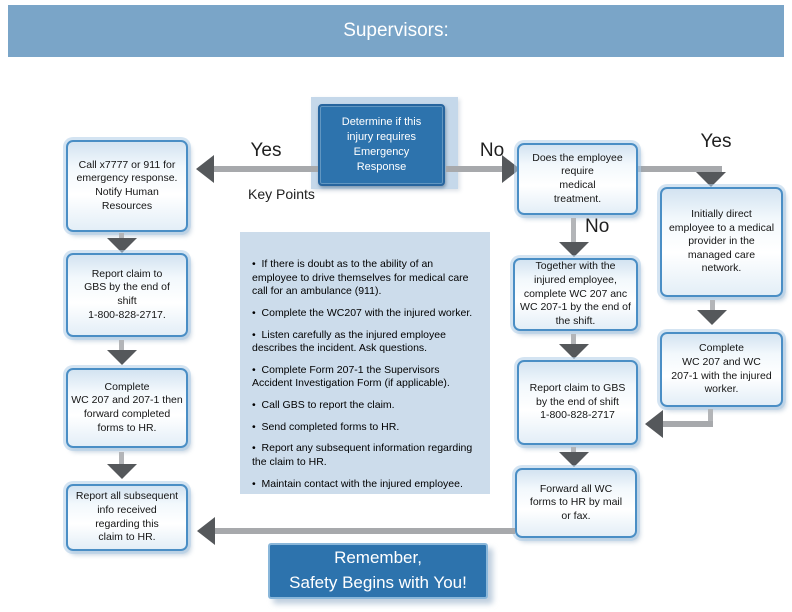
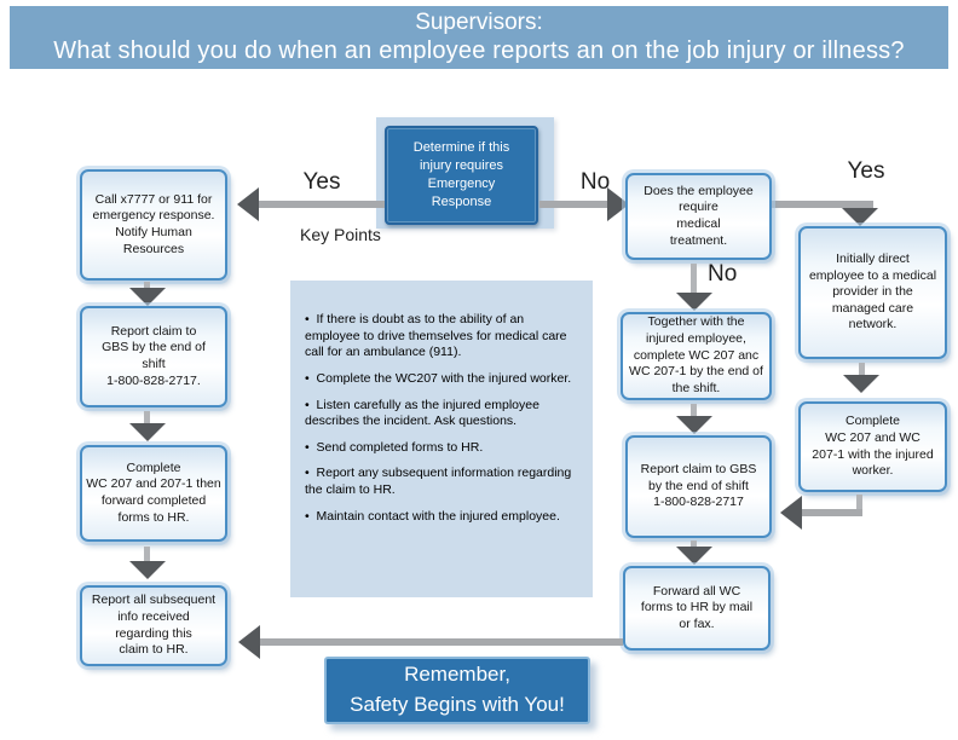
  Supervisors:
+ What should you do when an employee reports an on the job injury or illness?
  Determine if this
  injury requires
  Emergency
  Response
  Yes
  Key Points
  No
  Yes
  Call x7777 or 911 for
  emergency response.
  Notify Human
  Resources
  Report claim to
  GBS by the end of
  shift
  1-800-828-2717.
  Complete
  WC 207 and 207-1 then
  forward completed
  forms to HR.
  Report all subsequent
  info received
  regarding this
  claim to HR.
  Does the employee
  require
  medical
  treatment.
  No
  Together with the
  injured employee,
  complete WC 207 anc
  WC 207-1 by the end of
  the shift.
  Report claim to GBS
  by the end of shift
  1-800-828-2717
  Forward all WC
  forms to HR by mail
  or fax.
  Initially direct
  employee to a medical
  provider in the
  managed care
  network.
  Complete
  WC 207 and WC
  207-1 with the injured
  worker.
  If there is doubt as to the ability of an employee to drive themselves for medical care call for an ambulance (911).
  Complete the WC207 with the injured worker.
  Listen carefully as the injured employee describes the incident. Ask questions.
- Complete Form 207-1 the Supervisors Accident Investigation Form (if applicable).
- Call GBS to report the claim.
  Send completed forms to HR.
  Report any subsequent information regarding the claim to HR.
  Maintain contact with the injured employee.
  Remember,
  Safety Begins with You!
